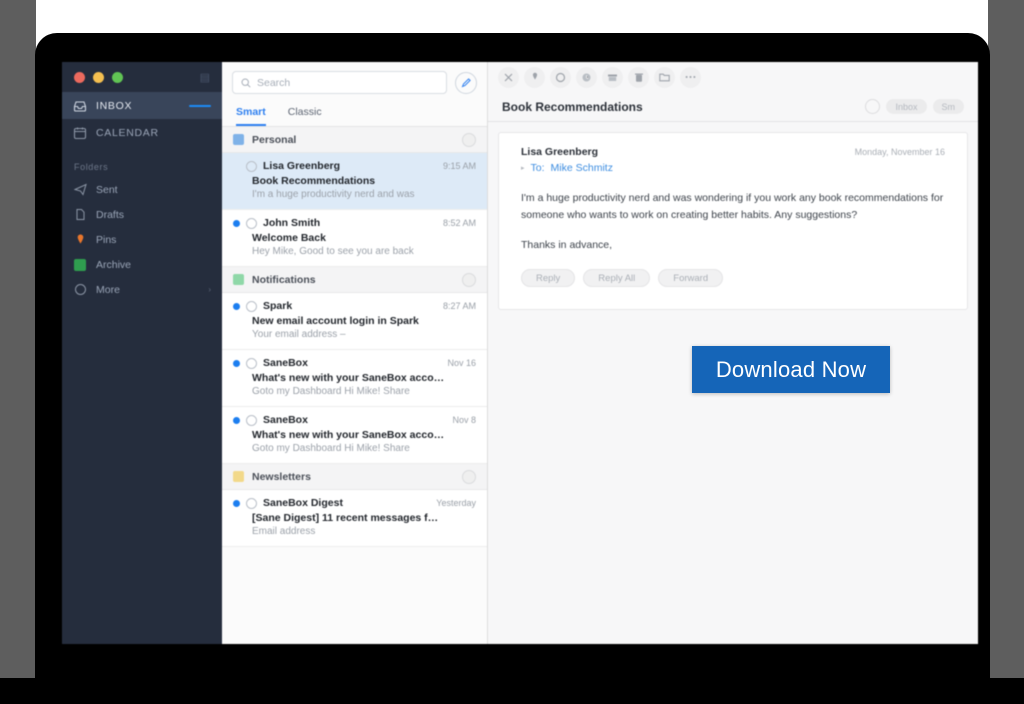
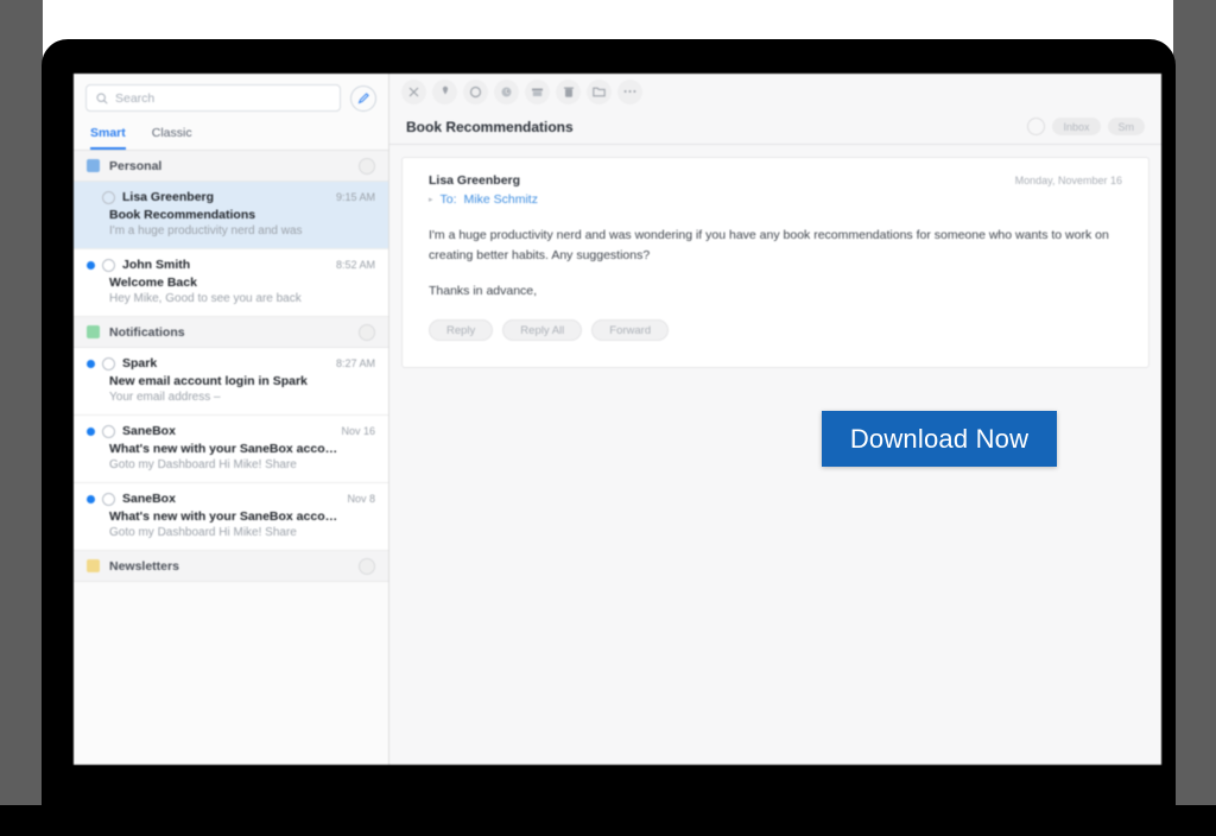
- ▤
- INBOX
- CALENDAR
- Folders
- Sent
- Drafts
- Pins
- Archive
- More
  Search
  Smart
  Classic
  Personal
  Lisa Greenberg
  9:15 AM
  Book Recommendations
  I'm a huge productivity nerd and was
  John Smith
  8:52 AM
  Welcome Back
  Hey Mike, Good to see you are back
  Notifications
  Spark
  8:27 AM
  New email account login in Spark
  Your email address –
  SaneBox
  Nov 16
  What's new with your SaneBox acco…
  Goto my Dashboard Hi Mike! Share
  SaneBox
  Nov 8
  What's new with your SaneBox acco…
  Goto my Dashboard Hi Mike! Share
  Newsletters
- SaneBox Digest
- Yesterday
- [Sane Digest] 11 recent messages f…
- Email address
  Book Recommendations
  Inbox
  Sm
  Lisa Greenberg
  Monday, November 16
  To:
  Mike Schmitz
- I'm a huge productivity nerd and was wondering if you work any book recommendations for someone who wants to work on creating better habits. Any suggestions?
+ I'm a huge productivity nerd and was wondering if you have any book recommendations for someone who wants to work on creating better habits. Any suggestions?
  Thanks in advance,
  Reply
  Reply All
  Forward
  Download Now
